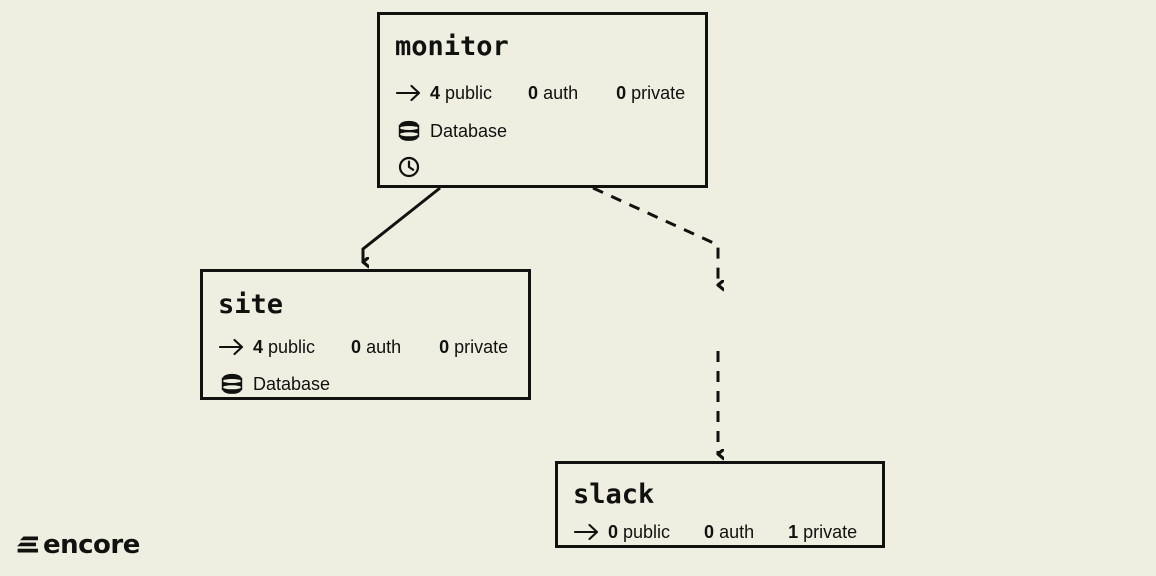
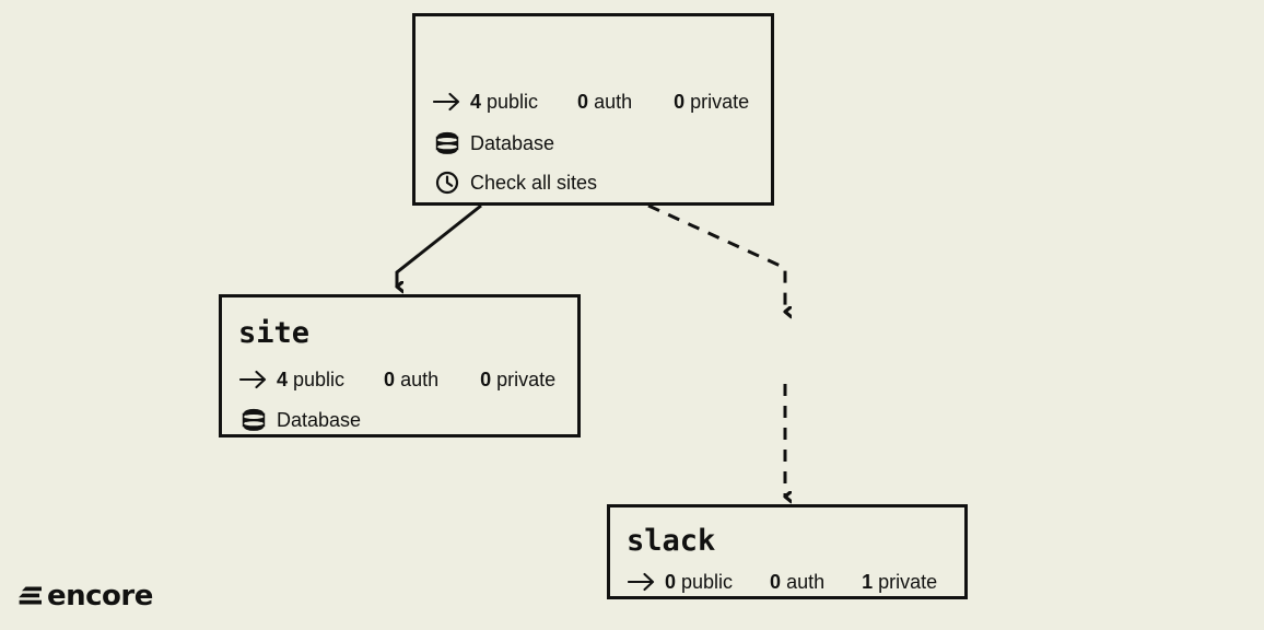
- monitor
  4
  public
  0
  auth
  0
  private
  Database
+ Check all sites
  site
  4
  public
  0
  auth
  0
  private
  Database
  slack
  0
  public
  0
  auth
  1
  private
  encore
